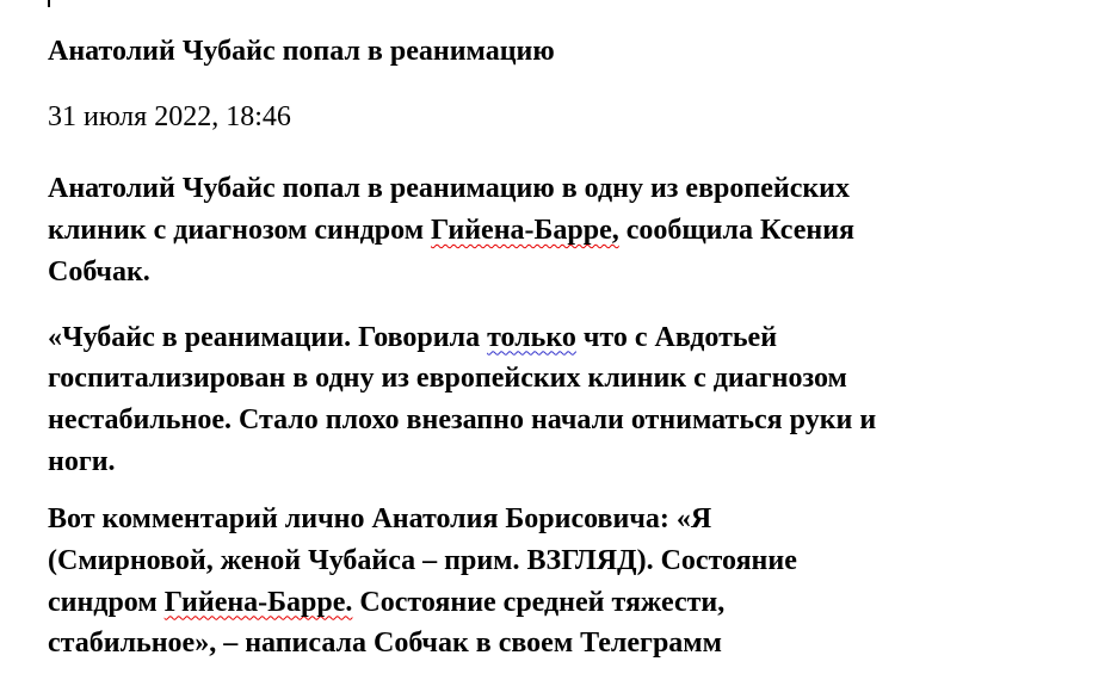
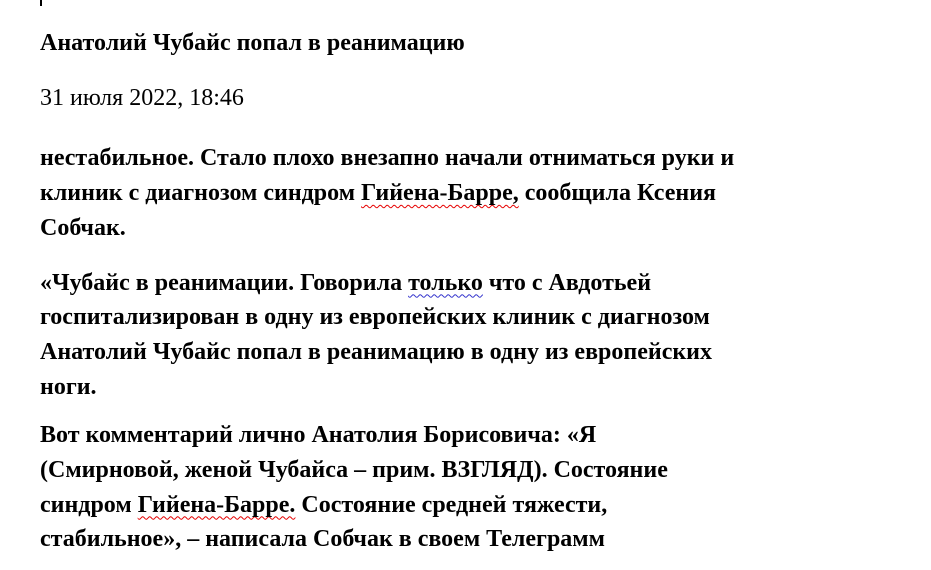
  Анатолий Чубайс попал в реанимацию
  31 июля 2022, 18:46
- Анатолий Чубайс попал в реанимацию в одну из европейских
+ нестабильное. Стало плохо внезапно начали отниматься руки и
  клиник с диагнозом синдром Гийена-Барре, сообщила Ксения
  Собчак.
  «Чубайс в реанимации. Говорила только что с Авдотьей
  госпитализирован в одну из европейских клиник с диагнозом
- нестабильное. Стало плохо внезапно начали отниматься руки и
+ Анатолий Чубайс попал в реанимацию в одну из европейских
  ноги.
  Вот комментарий лично Анатолия Борисовича: «Я
  (Смирновой, женой Чубайса – прим. ВЗГЛЯД). Состояние
  синдром Гийена-Барре. Состояние средней тяжести,
  стабильное», – написала Собчак в своем Телеграмм
